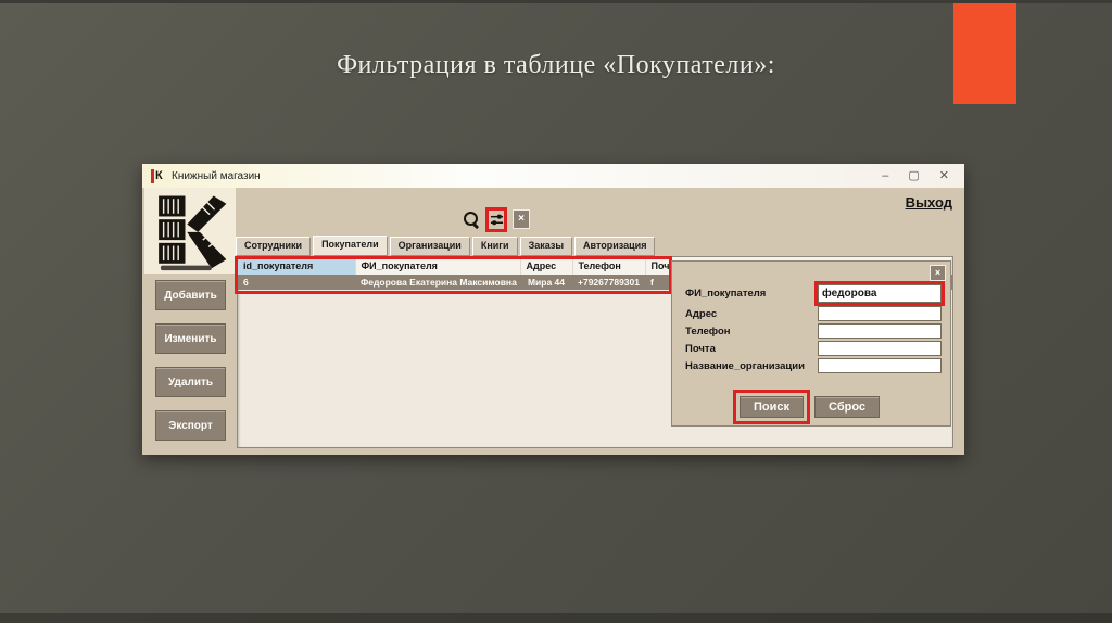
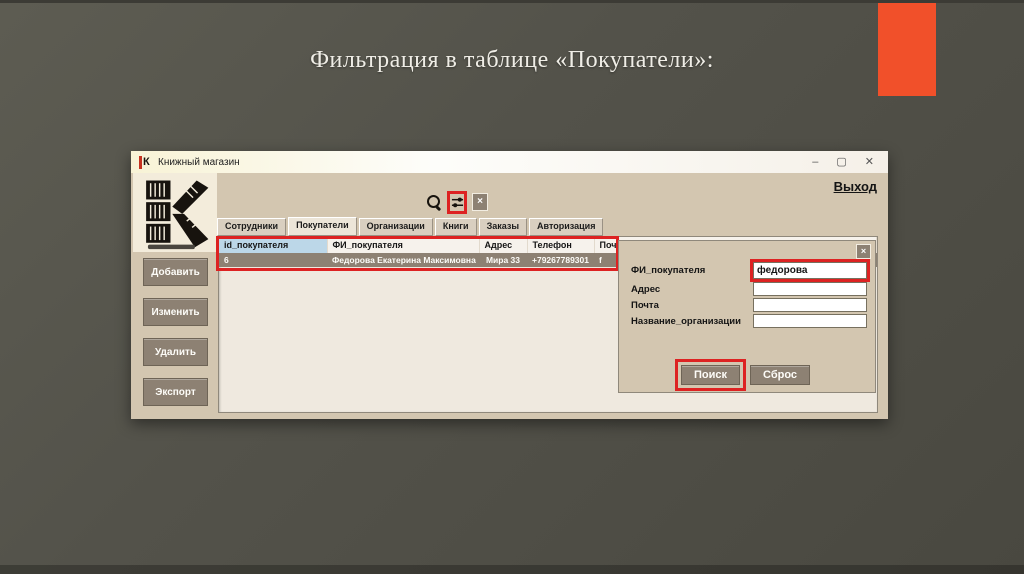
  Фильтрация в таблице «Покупатели»:
  К
  Книжный магазин
  –
  ▢
  ✕
  Выход
  ×
  Сотрудники
  Покупатели
  Организации
  Книги
  Заказы
  Авторизация
  Добавить
  Изменить
  Удалить
  Экспорт
  id_покупателя	ФИ_покупателя	Адрес	Телефон	Поч
- 6	Федорова Екатерина Максимовна	Мира 44	+79267789301	f
+ 6	Федорова Екатерина Максимовна	Мира 33	+79267789301	f
  ×
  ФИ_покупателя
  федорова
  Адрес
- Телефон
  Почта
  Название_организации
  Поиск
  Сброс
